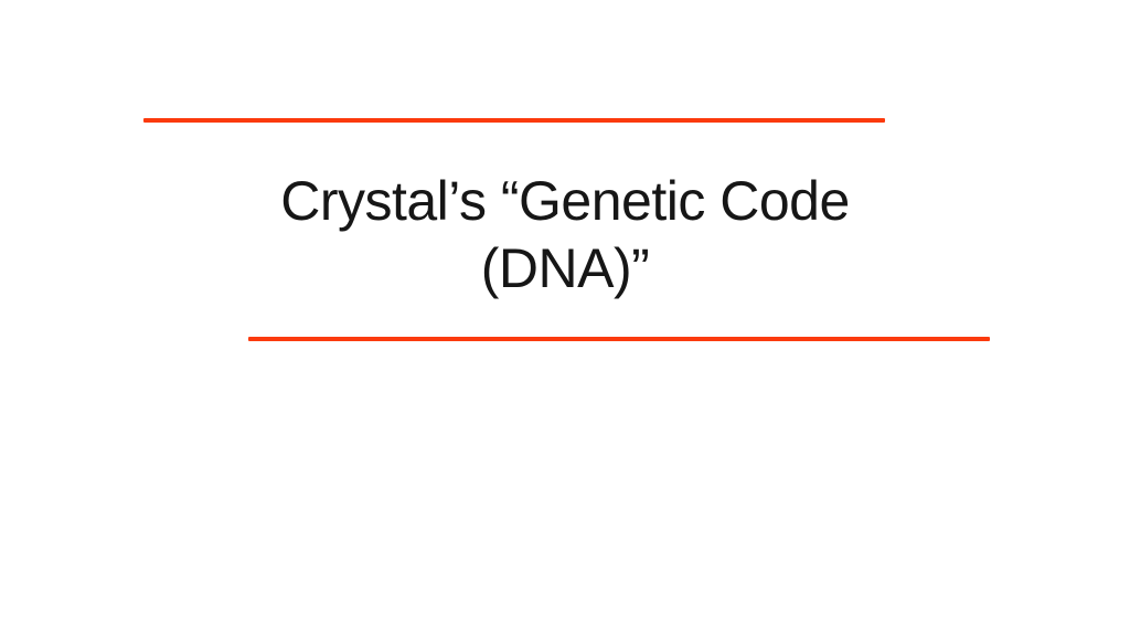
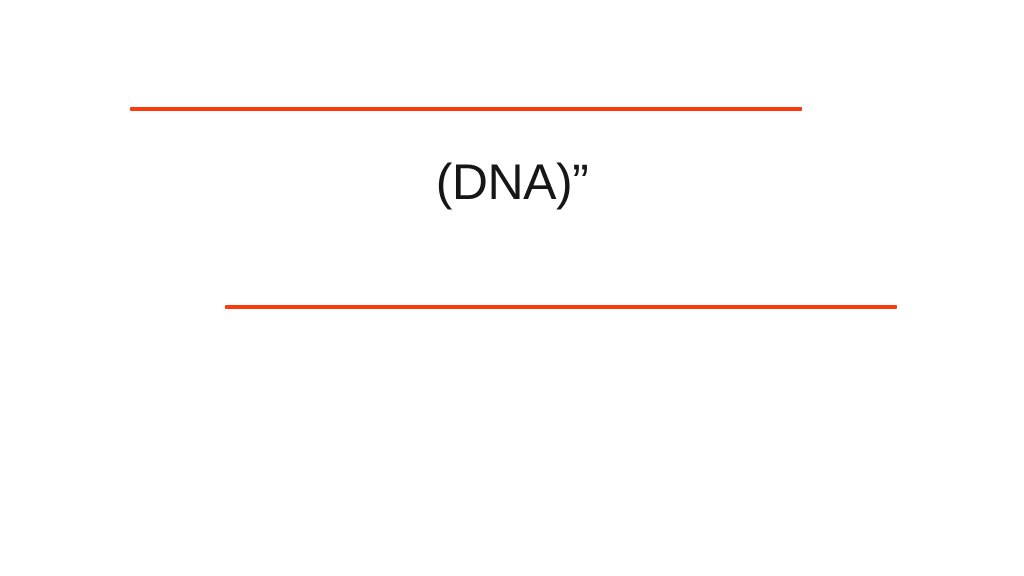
- Crystal’s “Genetic Code
  (DNA)”
